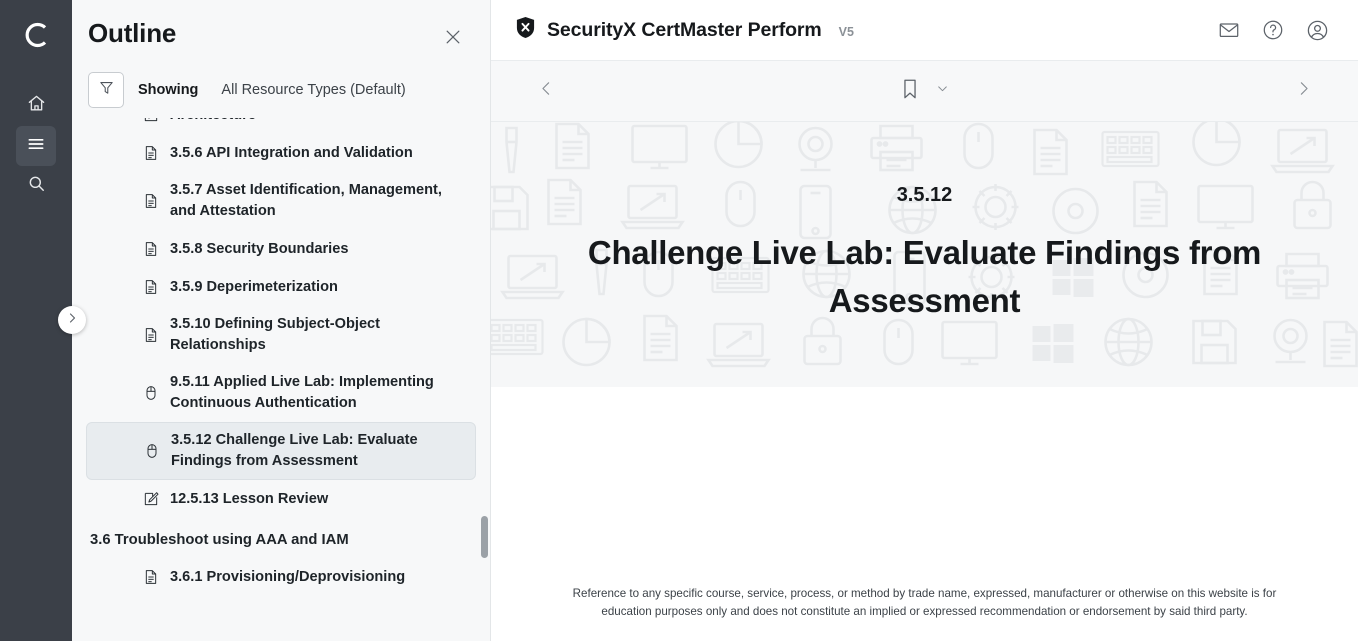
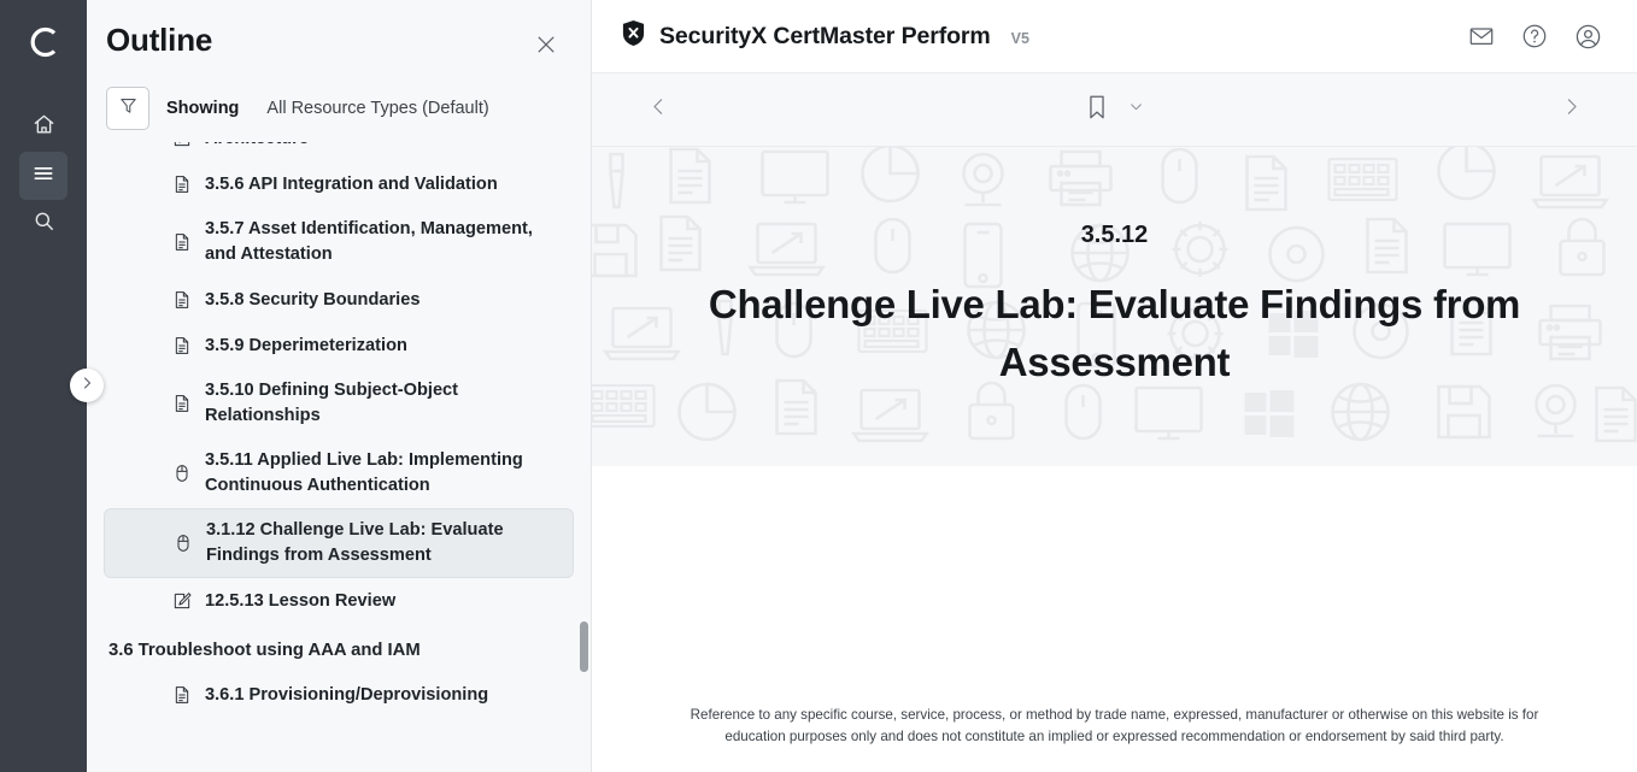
  Outline
  Showing
  All Resource Types (Default)
  3.5.6 API Integration and Validation
  3.5.7 Asset Identification, Management, and Attestation
  3.5.8 Security Boundaries
  3.5.9 Deperimeterization
  3.5.10 Defining Subject-Object Relationships
- 9.5.11 Applied Live Lab: Implementing Continuous Authentication
+ 3.5.11 Applied Live Lab: Implementing Continuous Authentication
- 3.5.12 Challenge Live Lab: Evaluate Findings from Assessment
+ 3.1.12 Challenge Live Lab: Evaluate Findings from Assessment
  12.5.13 Lesson Review
  3.6 Troubleshoot using AAA and IAM
  3.6.1 Provisioning/Deprovisioning
  SecurityX CertMaster Perform
  V5
  3.5.12
  Challenge Live Lab: Evaluate Findings from Assessment
  Reference to any specific course, service, process, or method by trade name, expressed, manufacturer or otherwise on this website is for education purposes only and does not constitute an implied or expressed recommendation or endorsement by said third party.
